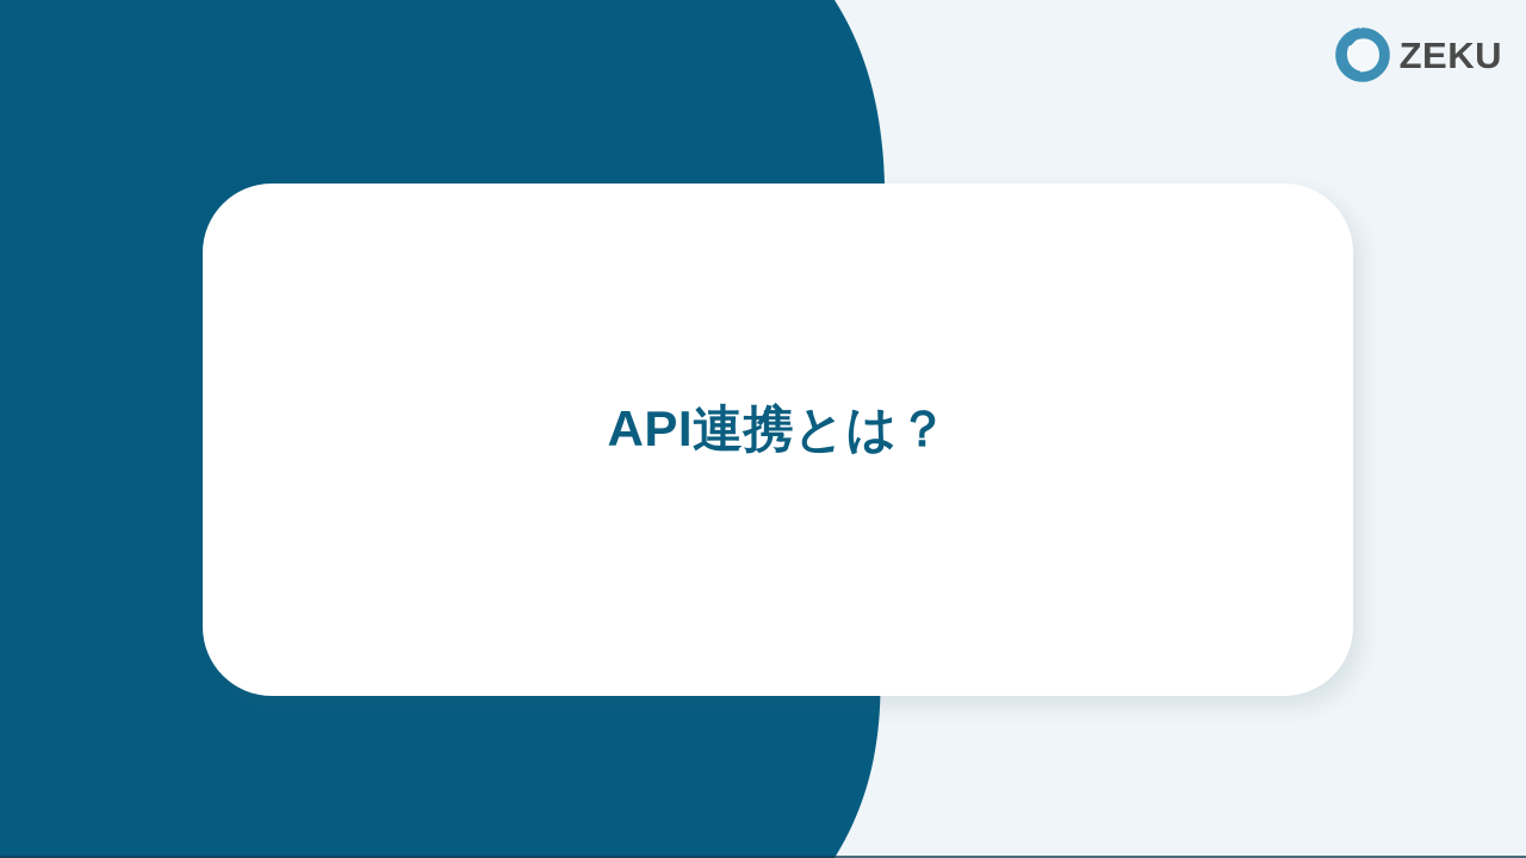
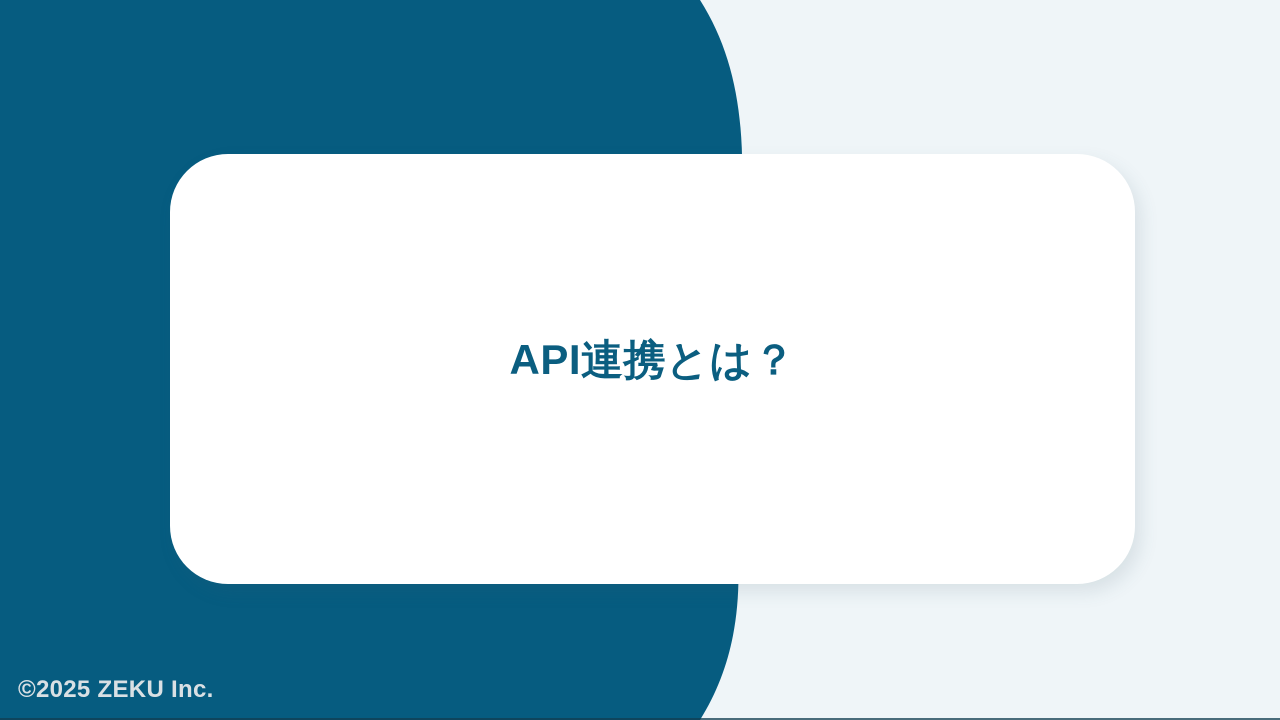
- ZEKU
  API連携とは？
+ ©2025 ZEKU Inc.
